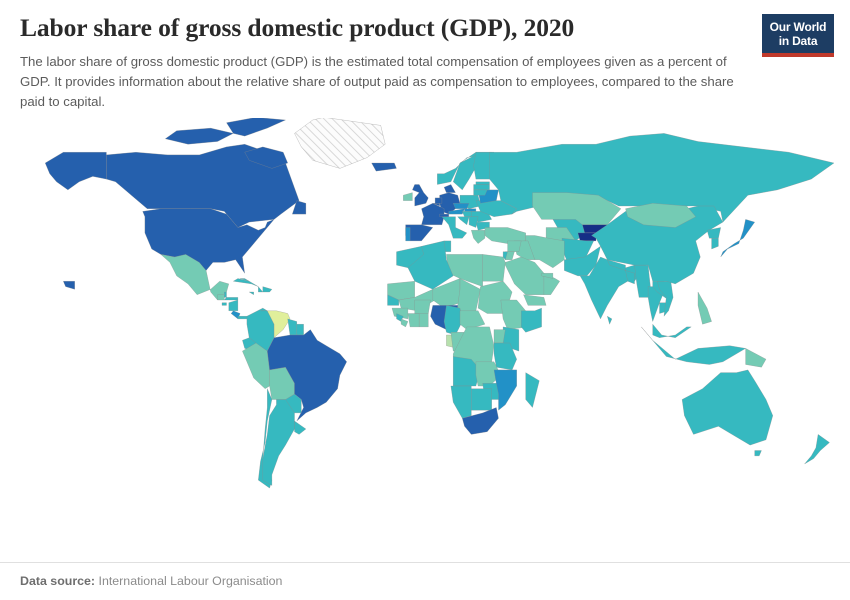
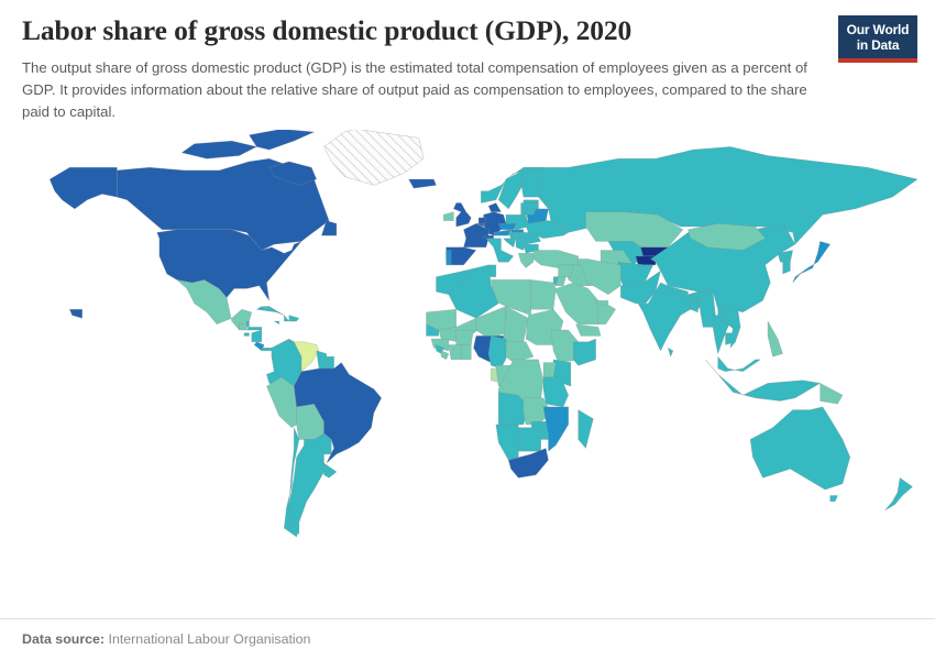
  Labor share of gross domestic product (GDP), 2020
- The labor share of gross domestic product (GDP) is the estimated total compensation of employees given as a percent of GDP. It provides information about the relative share of output paid as compensation to employees, compared to the share paid to capital.
+ The output share of gross domestic product (GDP) is the estimated total compensation of employees given as a percent of GDP. It provides information about the relative share of output paid as compensation to employees, compared to the share paid to capital.
  Our World
  in Data
  Data source: International Labour Organisation
